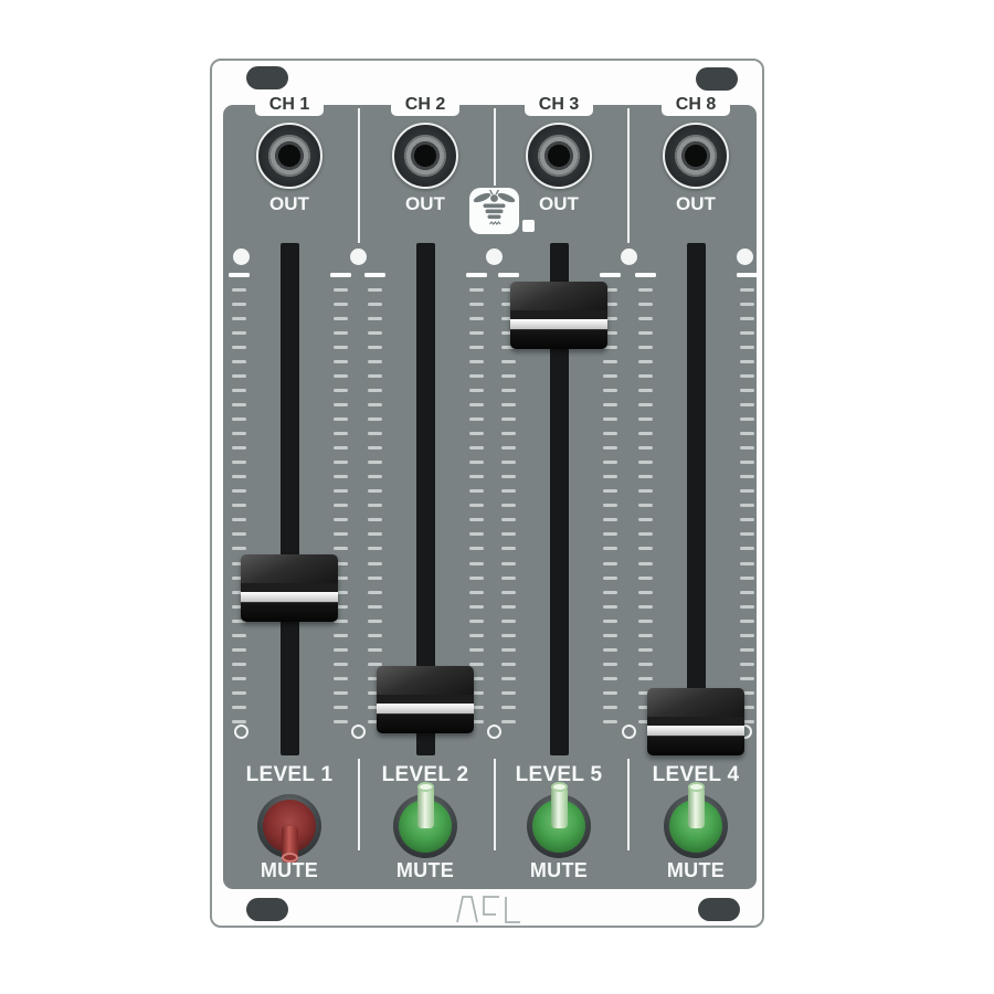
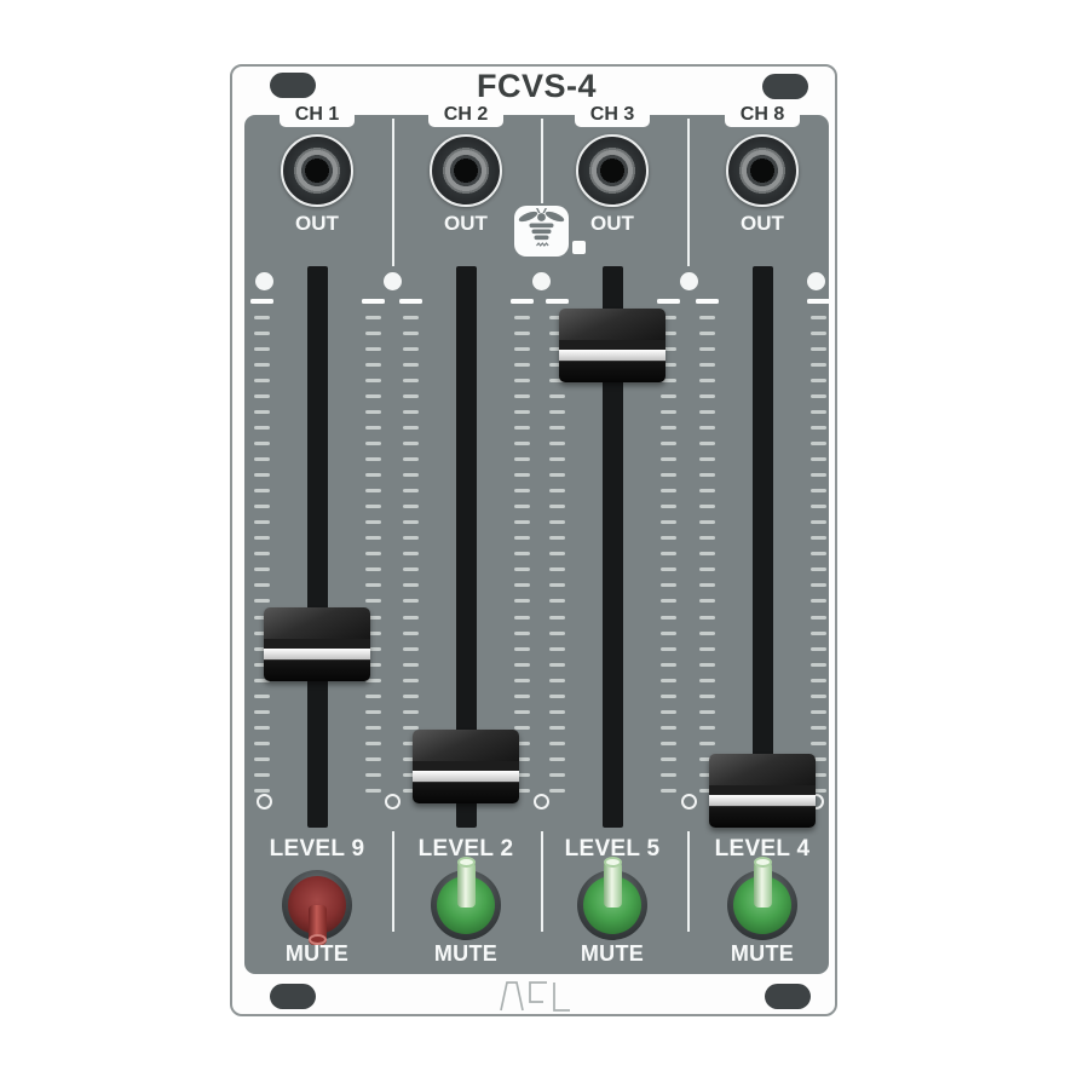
+ FCVS-4
  CH 1
  OUT
- LEVEL 1
+ LEVEL 9
  MUTE
  CH 2
  OUT
  LEVEL 2
  MUTE
  CH 3
  OUT
  LEVEL 5
  MUTE
  CH 8
  OUT
  LEVEL 4
  MUTE
